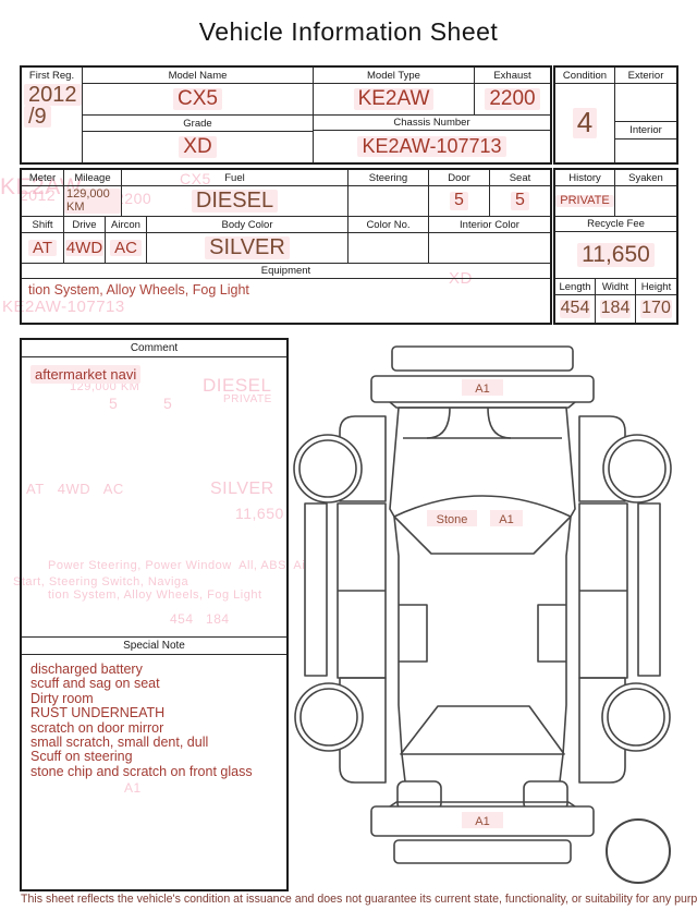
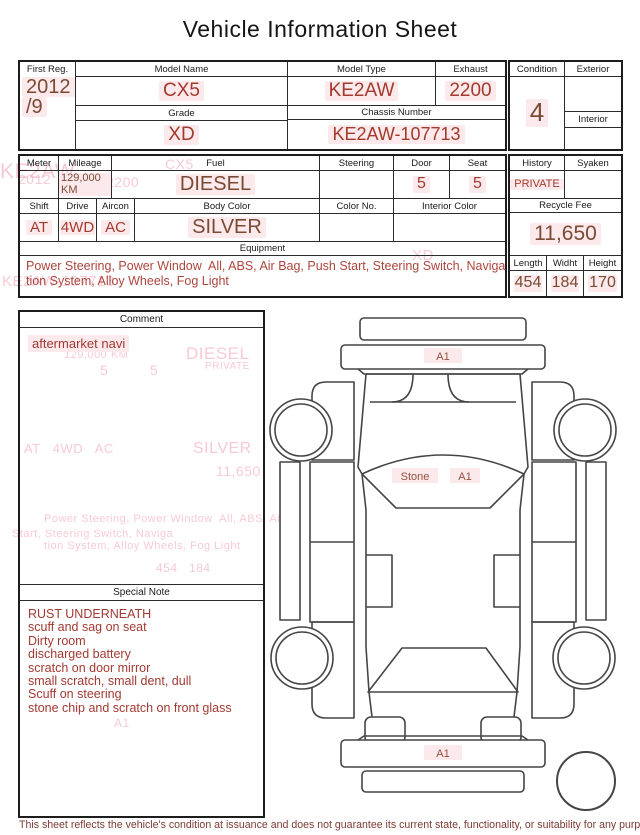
  KE2AW
  2012
  CX5
  200
  XD
  KE2AW-107713
  129,000 KM
  DIESEL
  5
  5
  PRIVATE
  AT 4WD AC
  SILVER
  11,650
  Power Steering, Power Window All, ABS, Ai
  Start, Steering Switch, Naviga
  tion System, Alloy Wheels, Fog Light
  454 184
  A1
  Vehicle Information Sheet
  First Reg.
  2012
  /9
  Model Name
  CX5
  Grade
  XD
  Model Type
  KE2AW
  Exhaust
  2200
  Chassis Number
  KE2AW-107713
  Condition
  4
  Exterior
  Interior
  Meter
  Mileage
  129,000 KM
  Fuel
  DIESEL
  Steering
  Door
  5
  Seat
  5
  Shift
  AT
  Drive
  4WD
  Aircon
  AC
  Body Color
  SILVER
  Color No.
  Interior Color
  Equipment
+ Power Steering, Power Window All, ABS, Air Bag, Push Start, Steering Switch, Naviga
  tion System, Alloy Wheels, Fog Light
  History
  PRIVATE
  Syaken
  Recycle Fee
  11,650
  Length
  454
  Widht
  184
  Height
  170
  Comment
  aftermarket navi
  Special Note
- discharged battery
+ RUST UNDERNEATH
  scuff and sag on seat
  Dirty room
- RUST UNDERNEATH
+ discharged battery
  scratch on door mirror
  small scratch, small dent, dull
  Scuff on steering
  stone chip and scratch on front glass
  A1
  Stone
  A1
  A1
  This sheet reflects the vehicle's condition at issuance and does not guarantee its current state, functionality, or suitability for any purp
